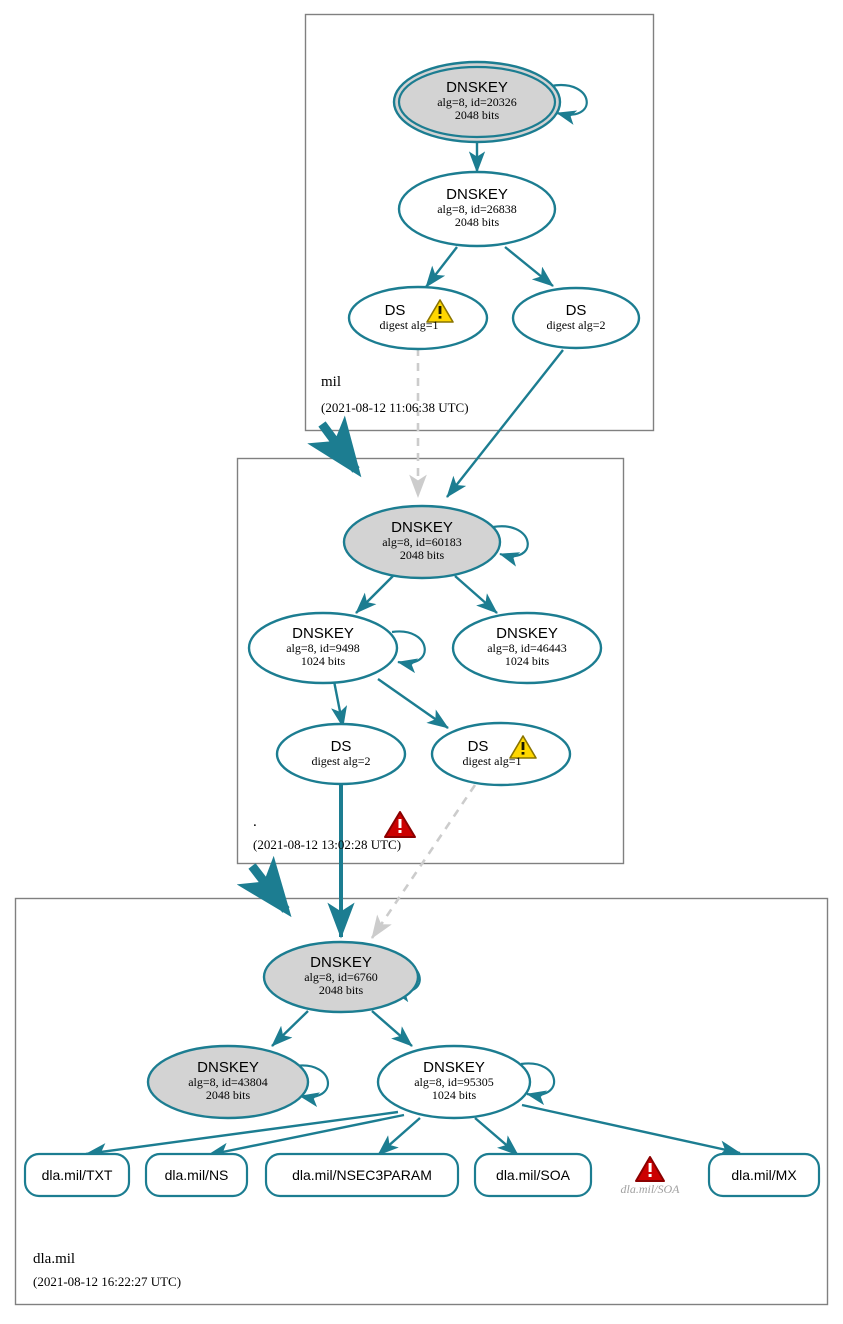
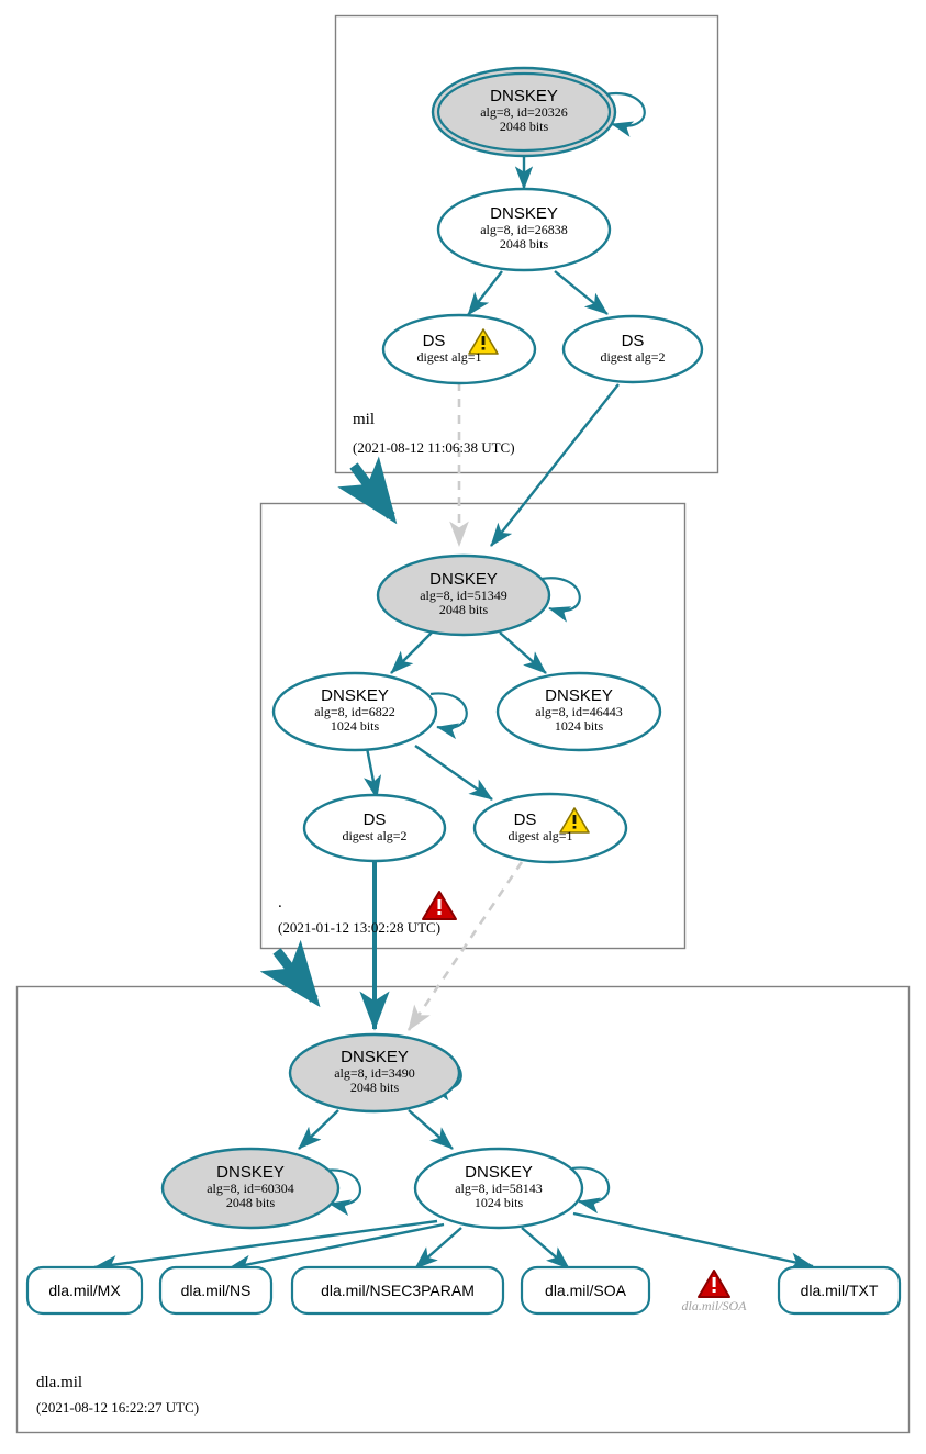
  DNSKEY
  alg=8, id=20326
  2048 bits
  DNSKEY
  alg=8, id=26838
  2048 bits
  DS
  digest alg=1
  DS
  digest alg=2
  DNSKEY
- alg=8, id=60183
+ alg=8, id=51349
  2048 bits
  DNSKEY
- alg=8, id=9498
+ alg=8, id=6822
  1024 bits
  DNSKEY
  alg=8, id=46443
  1024 bits
  DS
  digest alg=2
  DS
  digest alg=1
  DNSKEY
- alg=8, id=6760
+ alg=8, id=3490
  2048 bits
  DNSKEY
- alg=8, id=43804
+ alg=8, id=60304
  2048 bits
  DNSKEY
- alg=8, id=95305
+ alg=8, id=58143
  1024 bits
- dla.mil/TXT
+ dla.mil/MX
  dla.mil/NS
  dla.mil/NSEC3PARAM
  dla.mil/SOA
- dla.mil/MX
+ dla.mil/TXT
  dla.mil/SOA
  mil
  (2021-08-12 11:06:38 UTC)
  .
- (2021-08-12 13:02:28 UTC)
+ (2021-01-12 13:02:28 UTC)
  dla.mil
  (2021-08-12 16:22:27 UTC)
